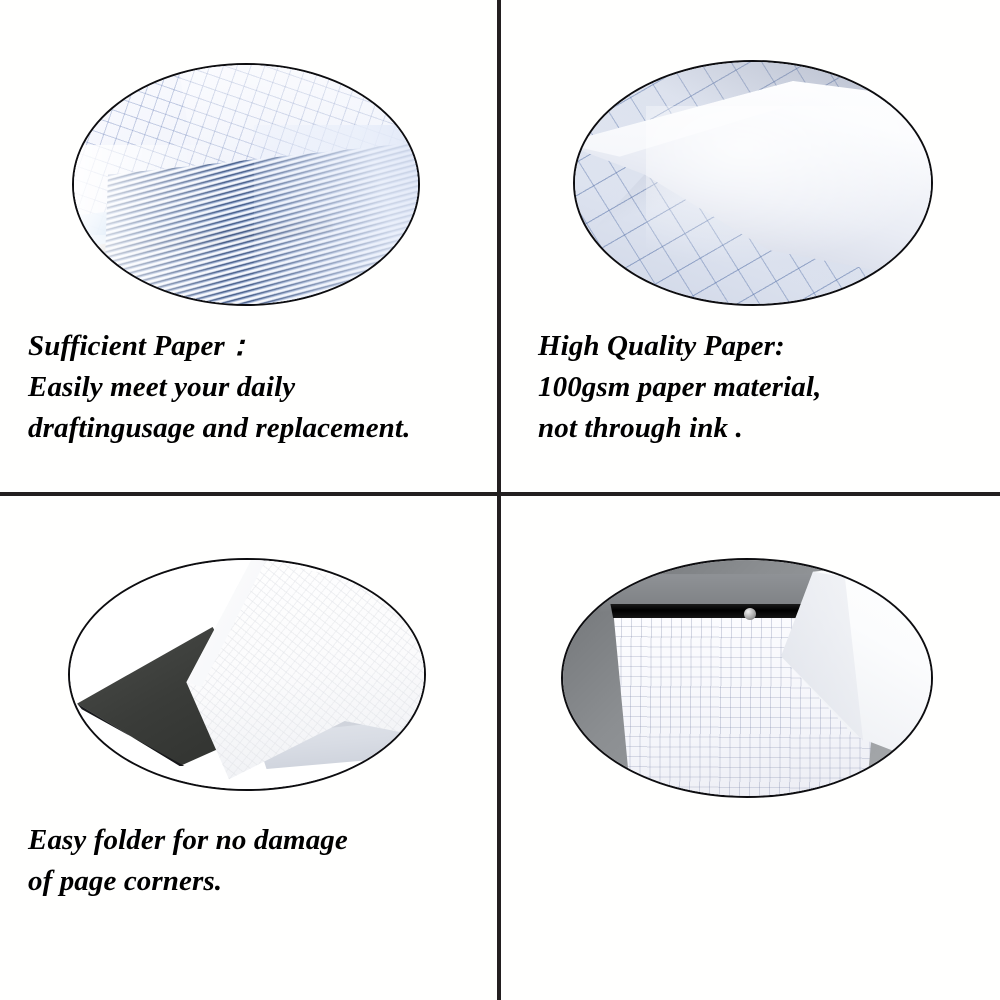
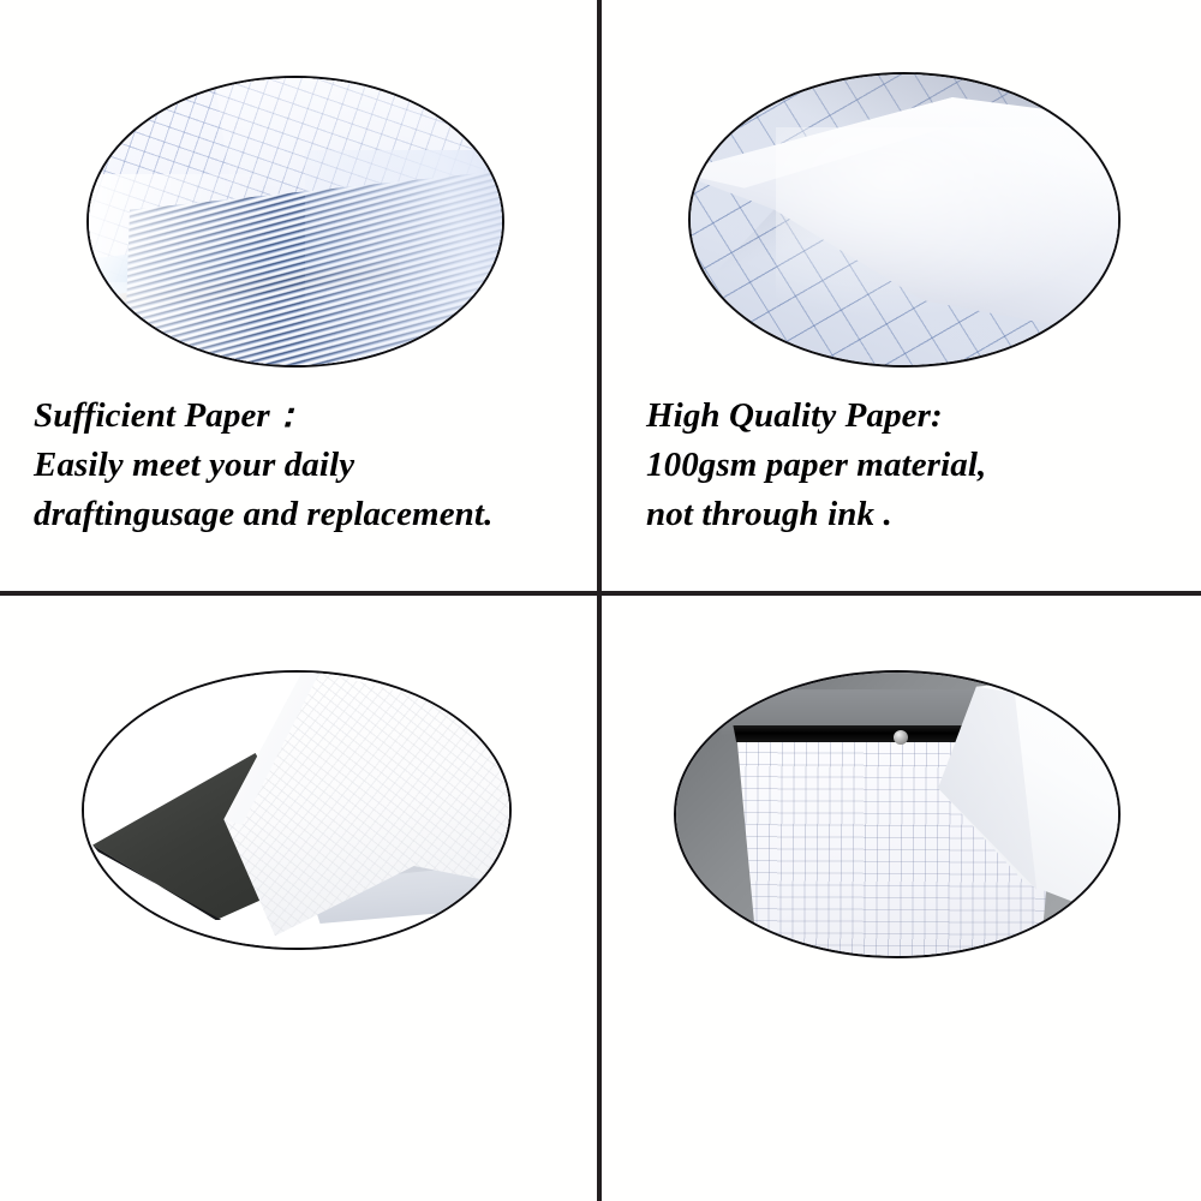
  Sufficient Paper：
  Easily meet your daily
  draftingusage and replacement.
  High Quality Paper:
  100gsm paper material,
  not through ink .
- Easy folder for no damage
- of page corners.
